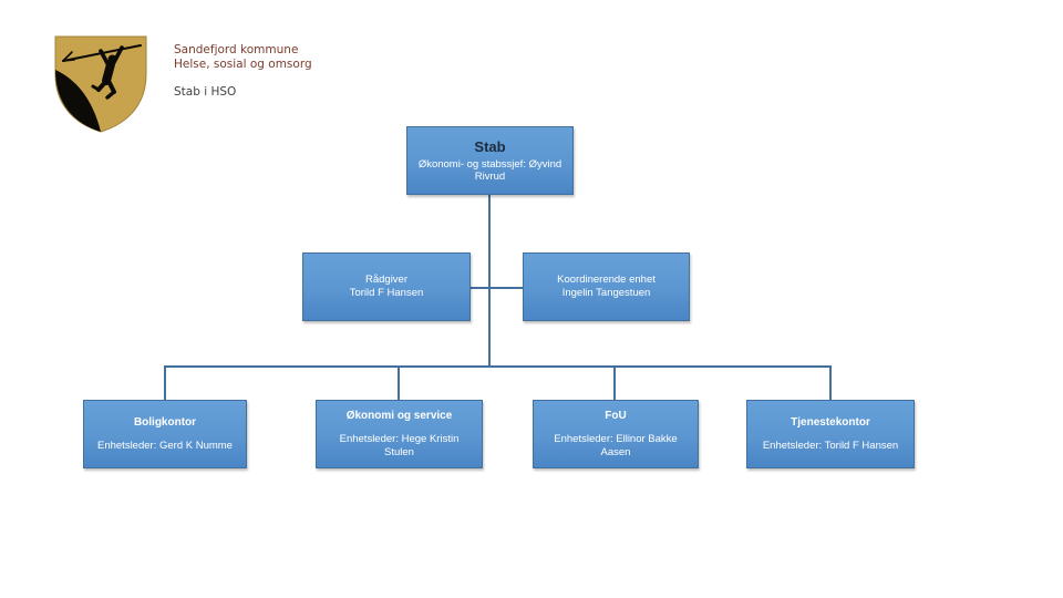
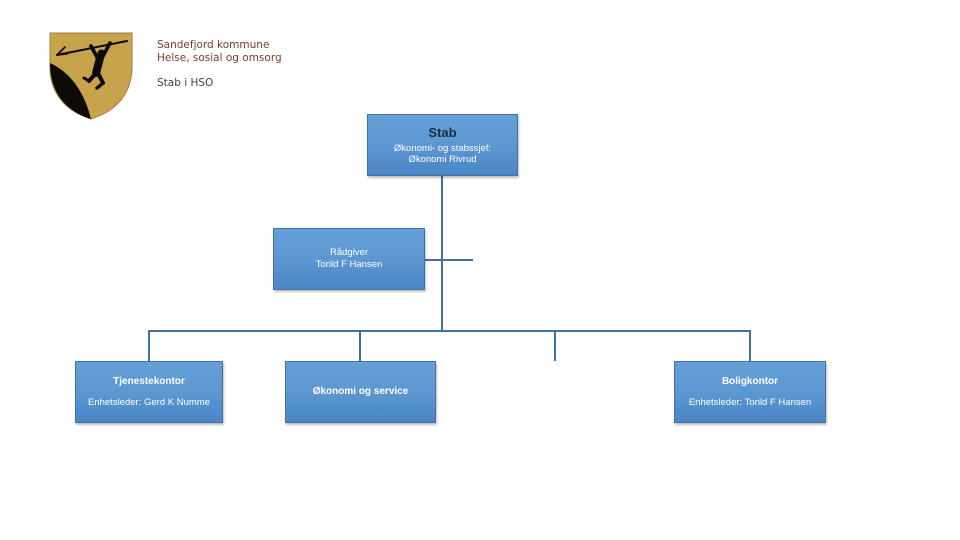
  Sandefjord kommune
  Helse, sosial og omsorg
  Stab i HSO
  Stab
- Økonomi- og stabssjef: Øyvind Rivrud
+ Økonomi- og stabssjef: Økonomi Rivrud
  Rådgiver
  Torild F Hansen
- Koordinerende enhet
- Ingelin Tangestuen
- Boligkontor
+ Tjenestekontor
  Enhetsleder: Gerd K Numme
  Økonomi og service
- Enhetsleder: Hege Kristin Stulen
- FoU
- Enhetsleder: Ellinor Bakke Aasen
- Tjenestekontor
+ Boligkontor
  Enhetsleder: Torild F Hansen
